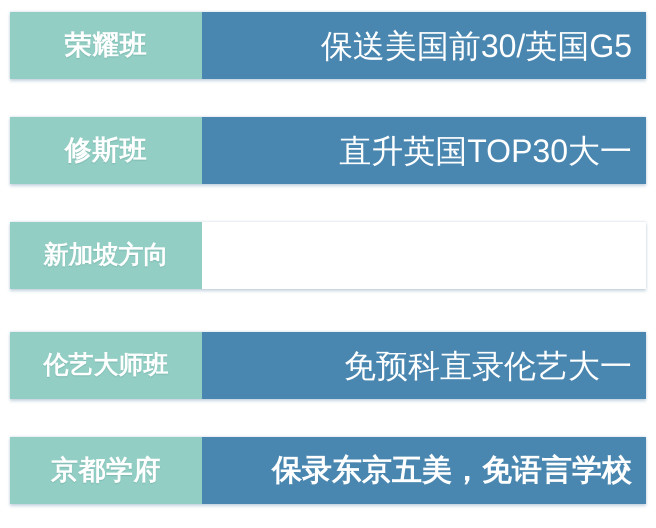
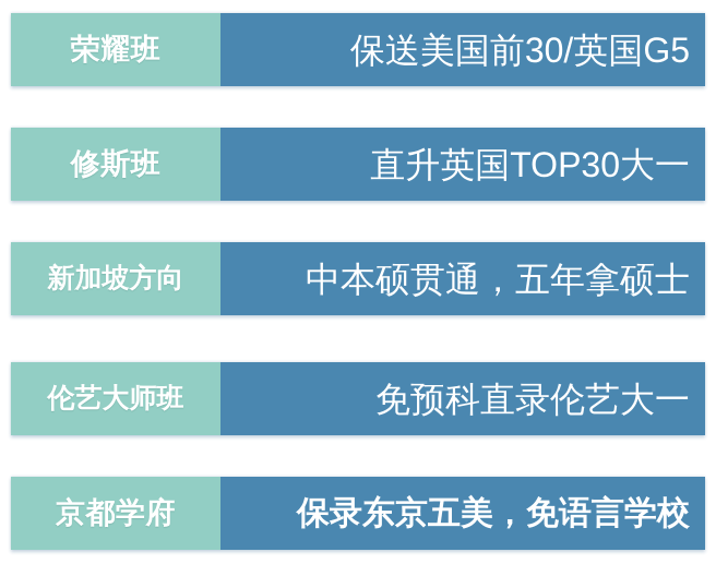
  荣耀班
  保送美国前30/英国G5
  修斯班
  直升英国TOP30大一
  新加坡方向
+ 中本硕贯通，五年拿硕士
  伦艺大师班
  免预科直录伦艺大一
  京都学府
  保录东京五美，免语言学校
